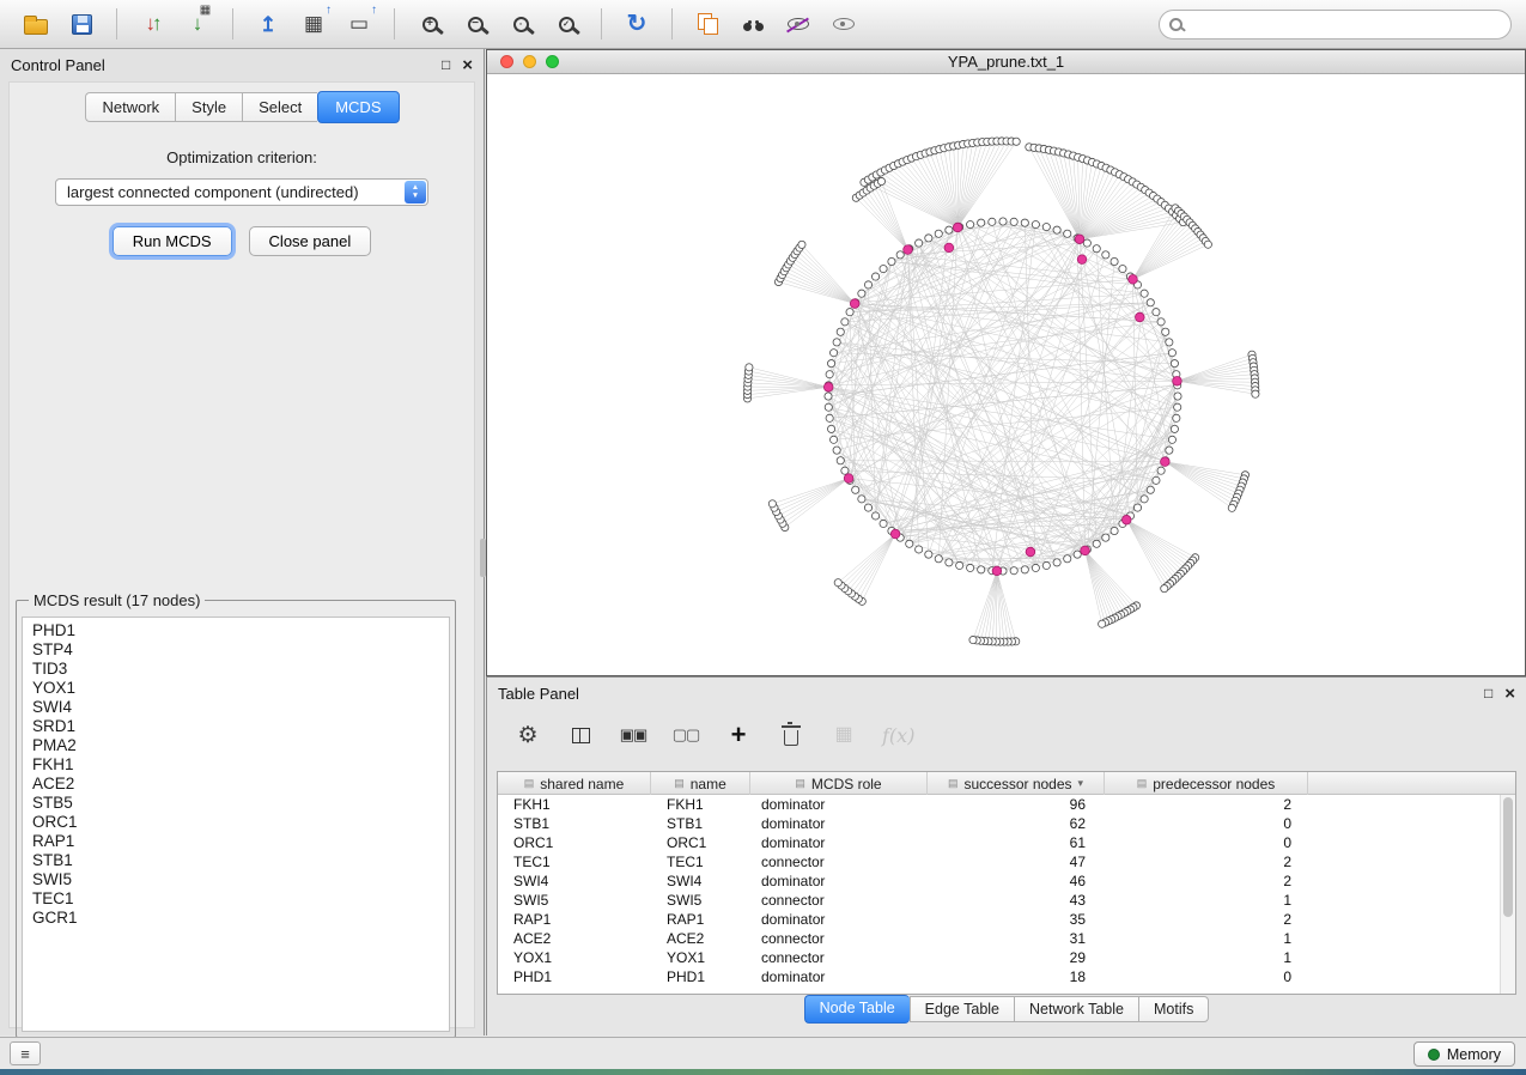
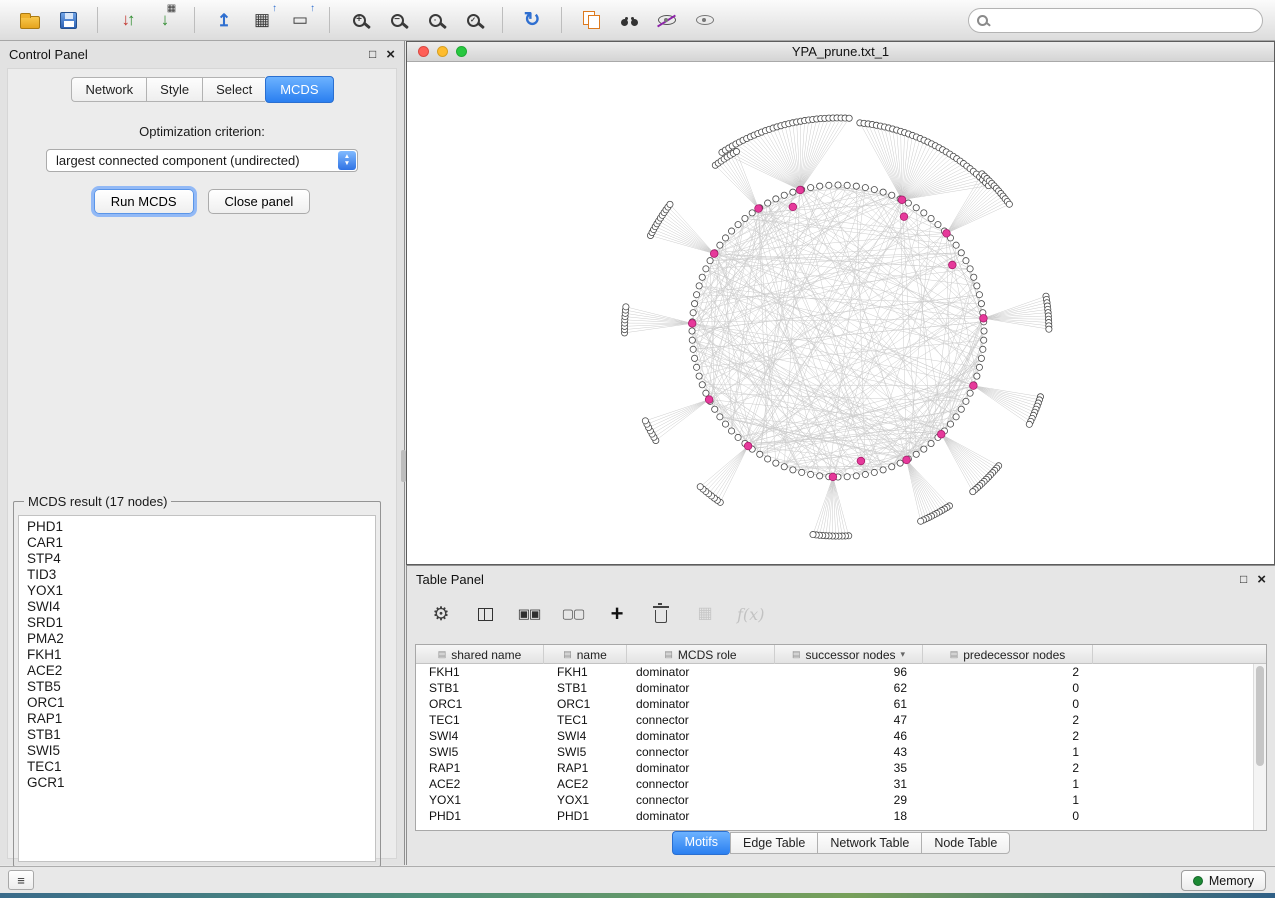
  ↓↑
  ↓
  ▦
  ↥
  ▦
  ↑
  ▭
  ↑
  +
  −
  ↻
  Control Panel
  □
  ×
  Network
  Style
  Select
  MCDS
  Optimization criterion:
  largest connected component (undirected)
  Run MCDS
  Close panel
  MCDS result (17 nodes)
  PHD1
+ CAR1
  STP4
  TID3
  YOX1
  SWI4
  SRD1
  PMA2
  FKH1
  ACE2
  STB5
  ORC1
  RAP1
  STB1
  SWI5
  TEC1
  GCR1
  YPA_prune.txt_1
  Table Panel
  □
  ×
  ⚙
  ▣▣
  ▢▢
  +
  ▦
  f(x)
  ▤
  shared name
  ▤
  name
  ▤
  MCDS role
  ▤
  successor nodes
  ▾
  ▤
  predecessor nodes
  FKH1
  FKH1
  dominator
  96
  2
  STB1
  STB1
  dominator
  62
  0
  ORC1
  ORC1
  dominator
  61
  0
  TEC1
  TEC1
  connector
  47
  2
  SWI4
  SWI4
  dominator
  46
  2
  SWI5
  SWI5
  connector
  43
  1
  RAP1
  RAP1
  dominator
  35
  2
  ACE2
  ACE2
  connector
  31
  1
  YOX1
  YOX1
  connector
  29
  1
  PHD1
  PHD1
  dominator
  18
  0
- Node Table
+ Motifs
  Edge Table
  Network Table
- Motifs
+ Node Table
  ≡
  Memory
